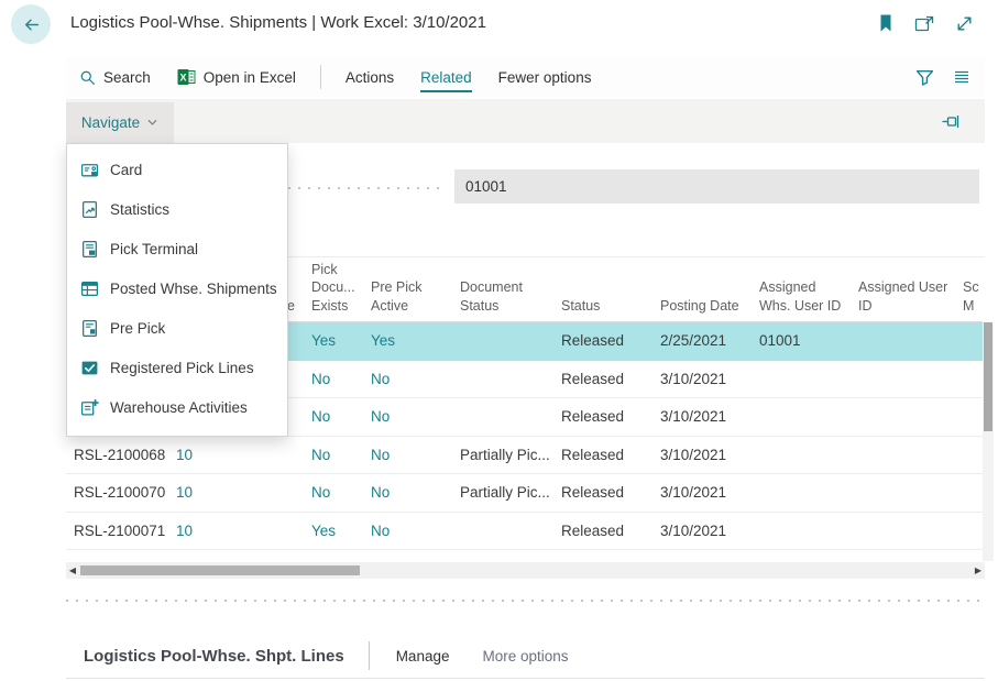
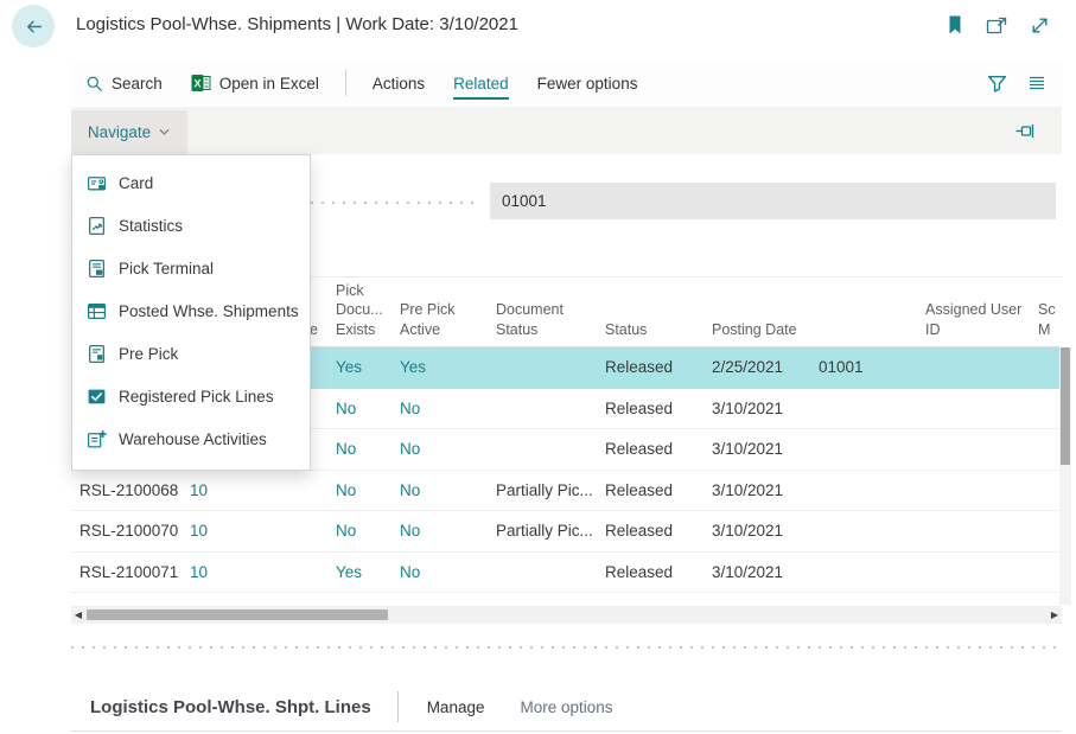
- Logistics Pool-Whse. Shipments | Work Excel: 3/10/2021
+ Logistics Pool-Whse. Shipments | Work Date: 3/10/2021
  Search
  X
  Open in Excel
  Actions
  Related
  Fewer options
  Navigate
  01001
  Pick
  Docu...
  Exists
  Pre Pick
  Active
  Document
  Status
  Status
  Posting Date
- Assigned
- Whs. User ID
  Assigned User
  ID
  Sc
  M
  e
  Yes
  Yes
  Released
  2/25/2021
  01001
  No
  No
  Released
  3/10/2021
  No
  No
  Released
  3/10/2021
  RSL-2100068
  10
  No
  No
  Partially Pic...
  Released
  3/10/2021
  RSL-2100070
  10
  No
  No
  Partially Pic...
  Released
  3/10/2021
  RSL-2100071
  10
  Yes
  No
  Released
  3/10/2021
  ◀
  ▶
  Card
  Statistics
  Pick Terminal
  Posted Whse. Shipments
  Pre Pick
  Registered Pick Lines
  Warehouse Activities
  Logistics Pool-Whse. Shpt. Lines
  Manage
  More options
